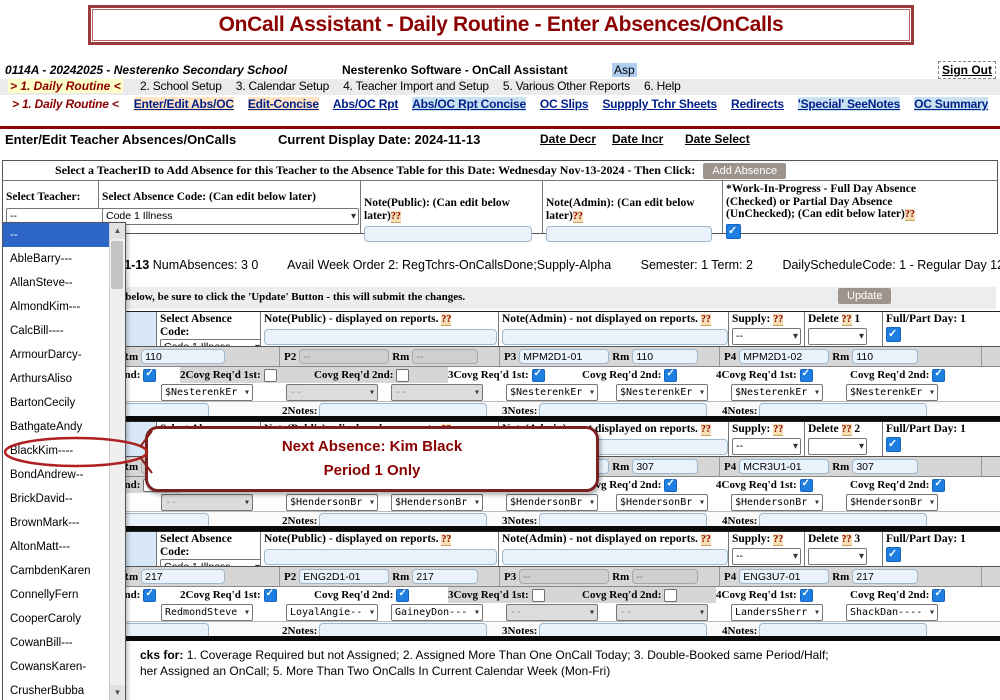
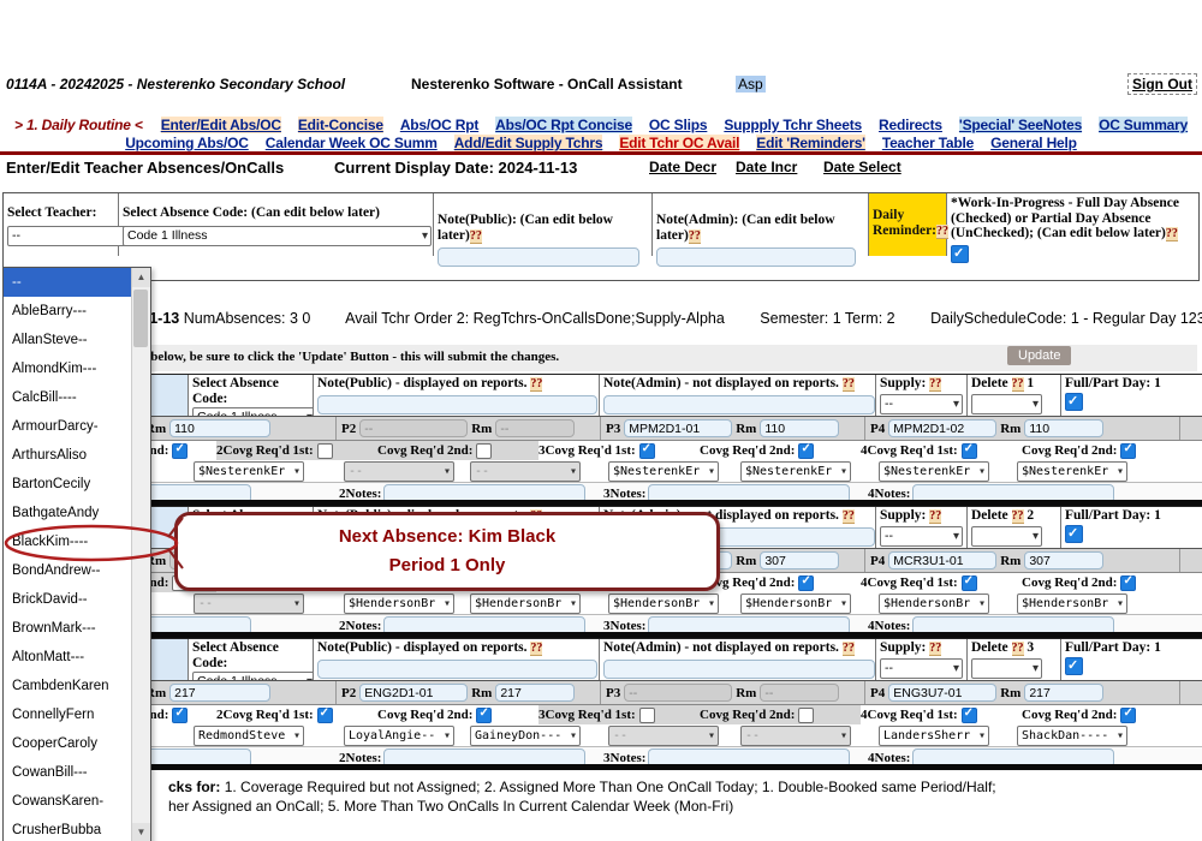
- OnCall Assistant - Daily Routine - Enter Absences/OnCalls
  0114A - 20242025 - Nesterenko Secondary School
  Nesterenko Software - OnCall Assistant
  Asp
  Sign Out
- > 1. Daily Routine <
- 2. School Setup 3. Calendar Setup 4. Teacher Import and Setup 5. Various Other Reports 6. Help
  > 1. Daily Routine < Enter/Edit Abs/OC Edit-Concise Abs/OC Rpt Abs/OC Rpt Concise OC Slips Suppply Tchr Sheets Redirects 'Special' SeeNotes OC Summary
+ Upcoming Abs/OC Calendar Week OC Summ Add/Edit Supply Tchrs Edit Tchr OC Avail Edit 'Reminders' Teacher Table General Help
  Enter/Edit Teacher Absences/OnCalls
  Current Display Date: 2024-11-13
  Date Decr
  Date Incr
  Date Select
- Select a TeacherID to Add Absence for this Teacher to the Absence Table for this Date: Wednesday Nov-13-2024 - Then Click:
- Add Absence
  Select Teacher:
  --
  Select Absence Code: (Can edit below later)
  Code 1 Illness
  Note(Public): (Can edit below later)??
  Note(Admin): (Can edit below later)??
+ Daily
+ Reminder:??
  *Work-In-Progress - Full Day Absence (Checked) or Partial Day Absence (UnChecked); (Can edit below later)??
- 1-13 NumAbsences: 3 0 Avail Week Order 2: RegTchrs-OnCallsDone;Supply-Alpha Semester: 1 Term: 2 DailyScheduleCode: 1 - Regular Day 1
+ 1-13 NumAbsences: 3 0 Avail Tchr Order 2: RegTchrs-OnCallsDone;Supply-Alpha Semester: 1 Term: 2 DailyScheduleCode: 1 - Regular Day 123
  below, be sure to click the 'Update' Button - this will submit the changes.
  Update
  Select Absence Code:
  Note(Public) - displayed on reports. ??
  Note(Admin) - not displayed on reports. ??
  Supply: ??
  --
  Delete ?? 1
  Full/Part Day: 1
  110
  P2
  --
  Rm
  --
  P3
  MPM2D1-01
  Rm
  110
  P4
  MPM2D1-02
  Rm
  110
  2Covg Req'd 1st:
  Covg Req'd 2nd:
  3Covg Req'd 1st:
  Covg Req'd 2nd:
  4Covg Req'd 1st:
  Covg Req'd 2nd:
  $NesterenkEr
  --
  --
  $NesterenkEr
  $NesterenkEr
  $NesterenkEr
  $NesterenkEr
  2Notes:
  3Notes:
  4Notes:
  Supply: ??
  --
  Delete ?? 2
  Full/Part Day: 1
  Rm
  307
  P4
  MCR3U1-01
  Rm
  307
  vg Req'd 2nd:
  4Covg Req'd 1st:
  Covg Req'd 2nd:
  --
  $HendersonBr
  $HendersonBr
  $HendersonBr
  $HendersonBr
  $HendersonBr
  $HendersonBr
  2Notes:
  3Notes:
  4Notes:
  Select Absence Code:
  Note(Public) - displayed on reports. ??
  Note(Admin) - not displayed on reports. ??
  Supply: ??
  --
  Delete ?? 3
  Full/Part Day: 1
  217
  P2
  ENG2D1-01
  Rm
  217
  P3
  --
  Rm
  --
  P4
  ENG3U7-01
  Rm
  217
  2Covg Req'd 1st:
  Covg Req'd 2nd:
  3Covg Req'd 1st:
  Covg Req'd 2nd:
  4Covg Req'd 1st:
  Covg Req'd 2nd:
  RedmondSteve
  LoyalAngie--
  GaineyDon---
  --
  --
  LandersSherr
  ShackDan----
  2Notes:
  3Notes:
  4Notes:
- cks for: 1. Coverage Required but not Assigned; 2. Assigned More Than One OnCall Today; 3. Double-Booked same Period/Half;
+ cks for: 1. Coverage Required but not Assigned; 2. Assigned More Than One OnCall Today; 1. Double-Booked same Period/Half;
  her Assigned an OnCall; 5. More Than Two OnCalls In Current Calendar Week (Mon-Fri)
  --
  AbleBarry---
  AllanSteve--
  AlmondKim---
  CalcBill----
  ArmourDarcy-
  ArthursAliso
  BartonCecily
  BathgateAndy
  BlackKim----
  BondAndrew--
  BrickDavid--
  BrownMark---
  AltonMatt---
  CambdenKaren
  ConnellyFern
  CooperCaroly
  CowanBill---
  CowansKaren-
  CrusherBubba
  ▲
  ▼
  Next Absence: Kim Black
  Period 1 Only
